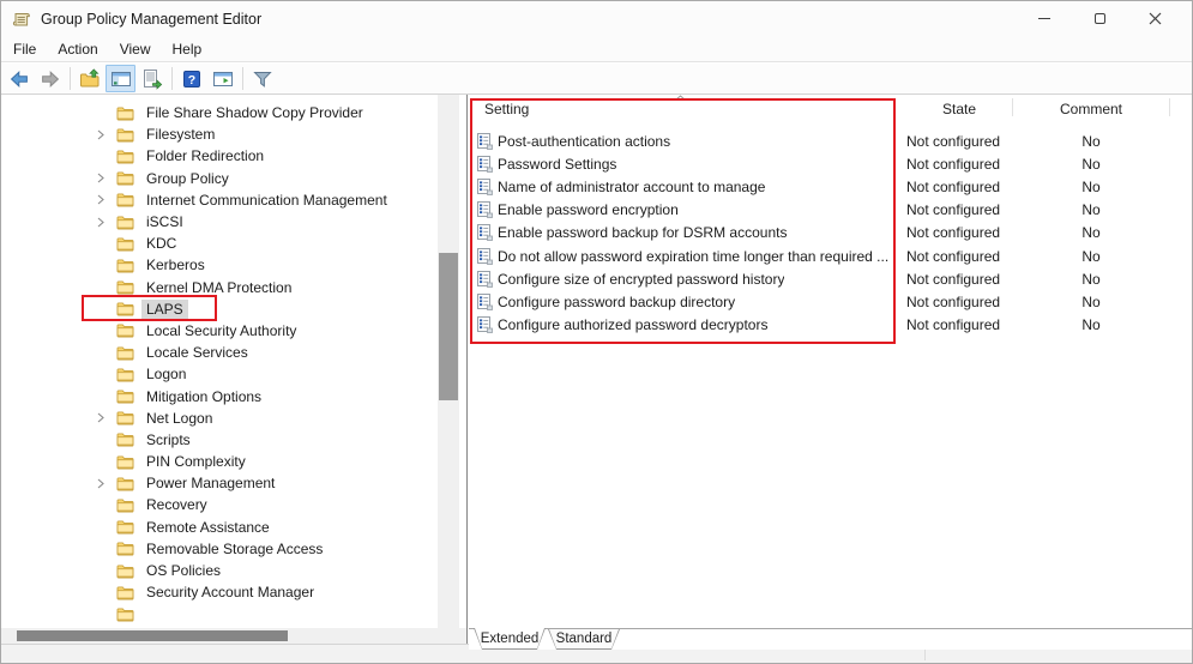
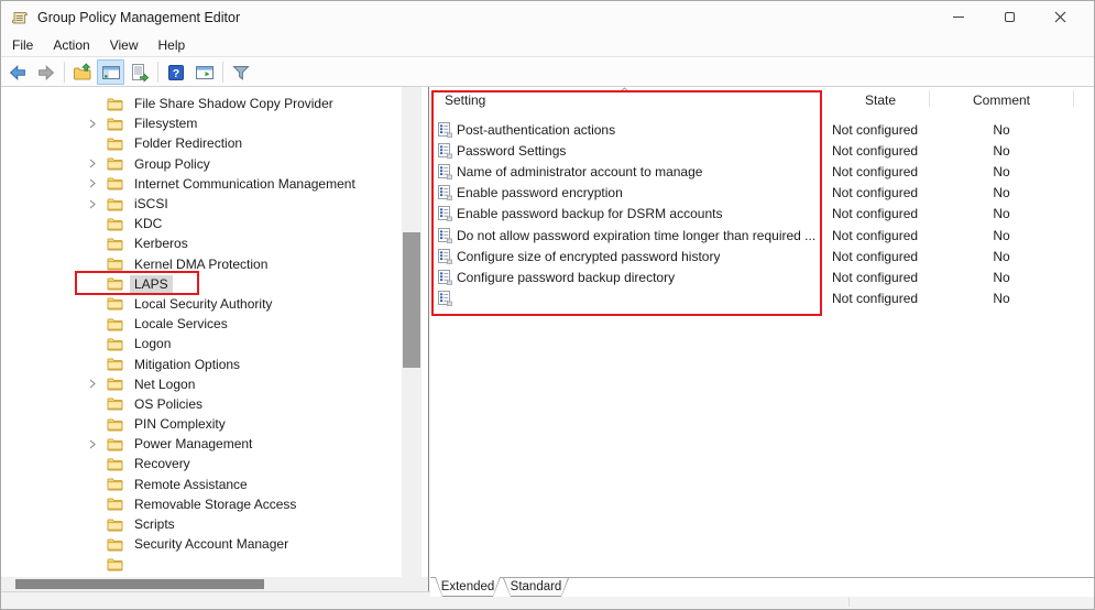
  Group Policy Management Editor
  File
  Action
  View
  Help
  ?
  File Share Shadow Copy Provider
  Filesystem
  Folder Redirection
  Group Policy
  Internet Communication Management
  iSCSI
  KDC
  Kerberos
  Kernel DMA Protection
  LAPS
  Local Security Authority
  Locale Services
  Logon
  Mitigation Options
  Net Logon
- Scripts
+ OS Policies
  PIN Complexity
  Power Management
  Recovery
  Remote Assistance
  Removable Storage Access
- OS Policies
+ Scripts
  Security Account Manager
  Setting
  State
  Comment
  Post-authentication actions
  Not configured
  No
  Password Settings
  Not configured
  No
  Name of administrator account to manage
  Not configured
  No
  Enable password encryption
  Not configured
  No
  Enable password backup for DSRM accounts
  Not configured
  No
  Do not allow password expiration time longer than required ...
  Not configured
  No
  Configure size of encrypted password history
  Not configured
  No
  Configure password backup directory
  Not configured
  No
- Configure authorized password decryptors
  Not configured
  No
  Extended
  Standard
